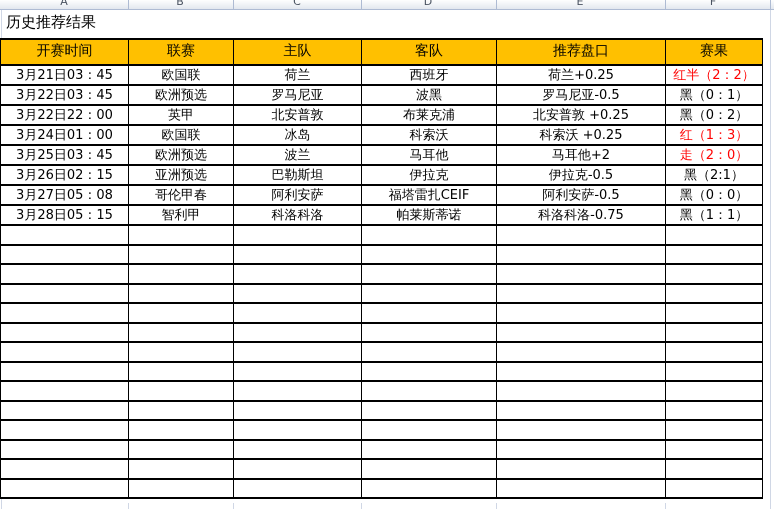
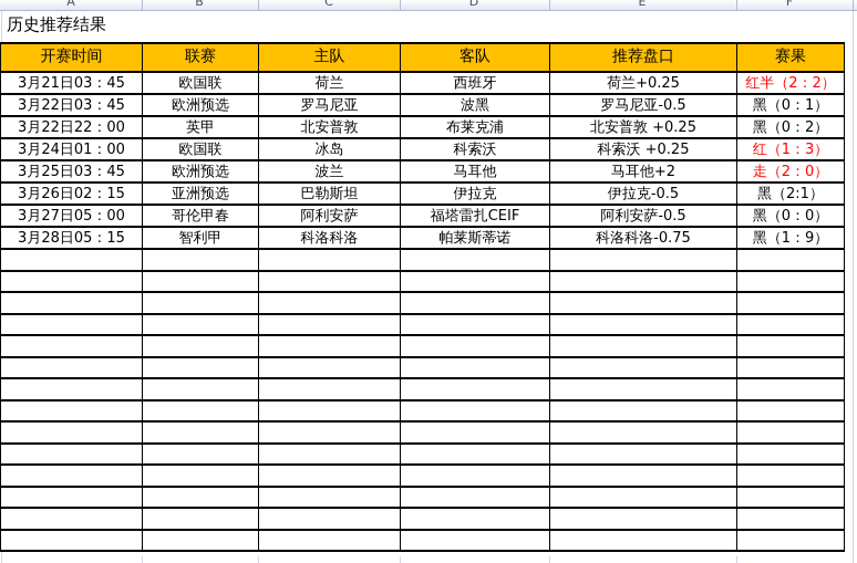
  A
  B
  C
  D
  E
  F
  历史推荐结果
  开赛时间	联赛	主队	客队	推荐盘口	赛果
  3月21日03：45	欧国联	荷兰	西班牙	荷兰+0.25	红半（2：2）
  3月22日03：45	欧洲预选	罗马尼亚	波黑	罗马尼亚-0.5	黑（0：1）
  3月22日22：00	英甲	北安普敦	布莱克浦	北安普敦 +0.25	黑（0：2）
  3月24日01：00	欧国联	冰岛	科索沃	科索沃 +0.25	红（1：3）
  3月25日03：45	欧洲预选	波兰	马耳他	马耳他+2	走（2：0）
  3月26日02：15	亚洲预选	巴勒斯坦	伊拉克	伊拉克-0.5	黑（2:1）
- 3月27日05：08	哥伦甲春	阿利安萨	福塔雷扎CEIF	阿利安萨-0.5	黑（0：0）
+ 3月27日05：00	哥伦甲春	阿利安萨	福塔雷扎CEIF	阿利安萨-0.5	黑（0：0）
- 3月28日05：15	智利甲	科洛科洛	帕莱斯蒂诺	科洛科洛-0.75	黑（1：1）
+ 3月28日05：15	智利甲	科洛科洛	帕莱斯蒂诺	科洛科洛-0.75	黑（1：9）
